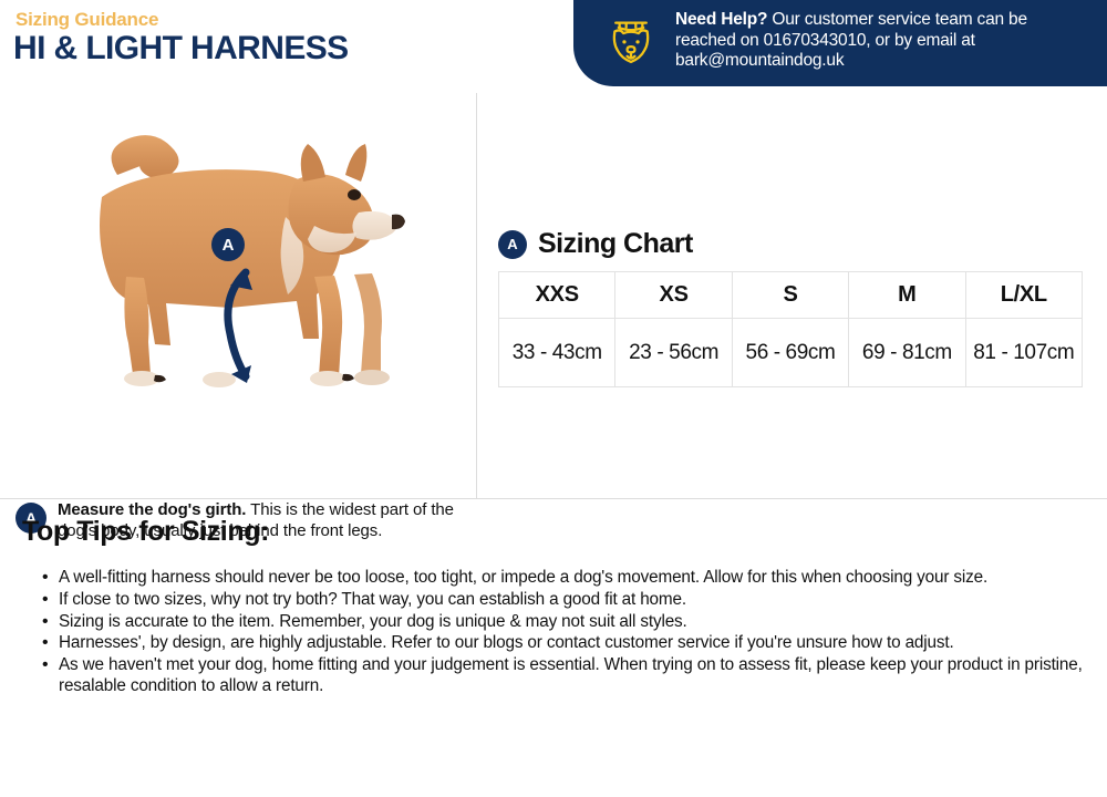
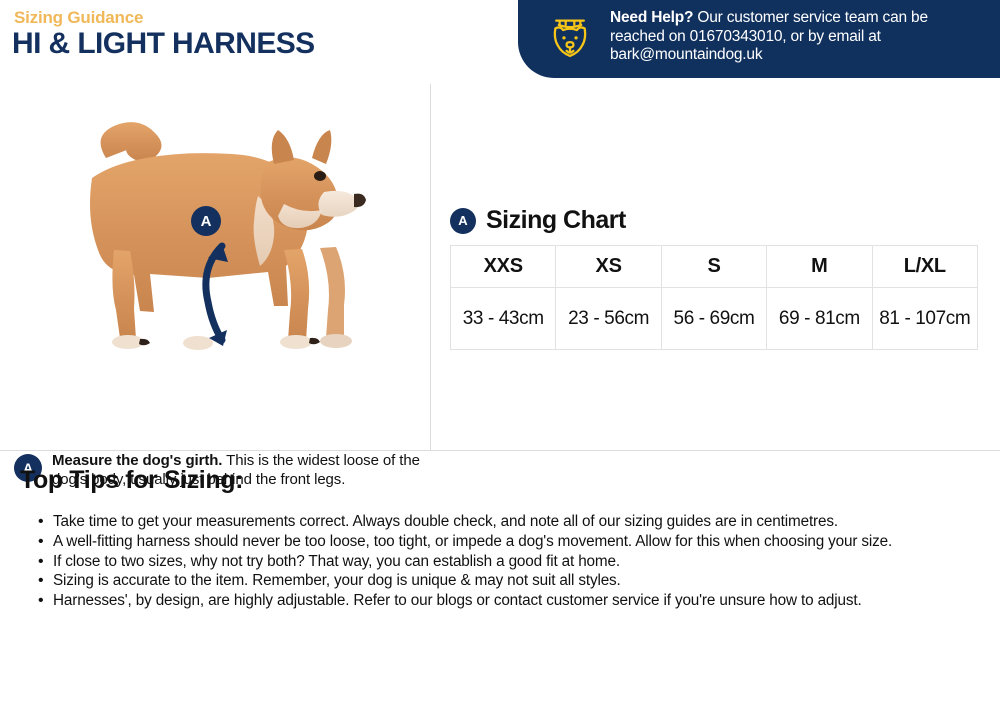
  Sizing Guidance
  HI & LIGHT HARNESS
  Need Help? Our customer service team can be reached on 01670343010, or by email at bark@mountaindog.uk
  A
  A
- Measure the dog's girth. This is the widest part of the dog’s body, usually just behind the front legs.
+ Measure the dog's girth. This is the widest loose of the dog’s body, usually just behind the front legs.
  A
  Sizing Chart
  XXS	XS	S	M	L/XL
  33 - 43cm	23 - 56cm	56 - 69cm	69 - 81cm	81 - 107cm
  Top Tips for Sizing:
+ Take time to get your measurements correct. Always double check, and note all of our sizing guides are in centimetres.
  A well-fitting harness should never be too loose, too tight, or impede a dog's movement. Allow for this when choosing your size.
  If close to two sizes, why not try both? That way, you can establish a good fit at home.
  Sizing is accurate to the item. Remember, your dog is unique & may not suit all styles.
  Harnesses', by design, are highly adjustable. Refer to our blogs or contact customer service if you're unsure how to adjust.
- As we haven't met your dog, home fitting and your judgement is essential. When trying on to assess fit, please keep your product in pristine, resalable condition to allow a return.
